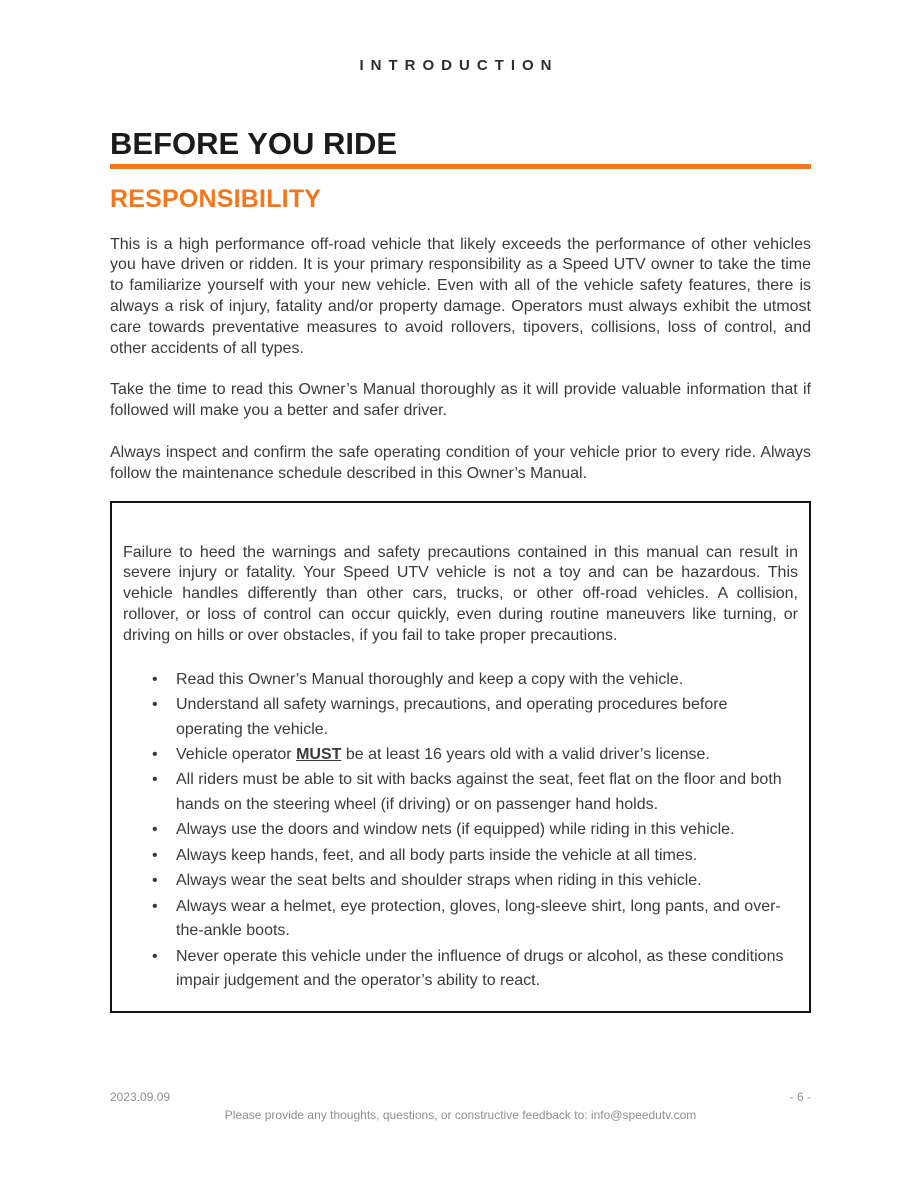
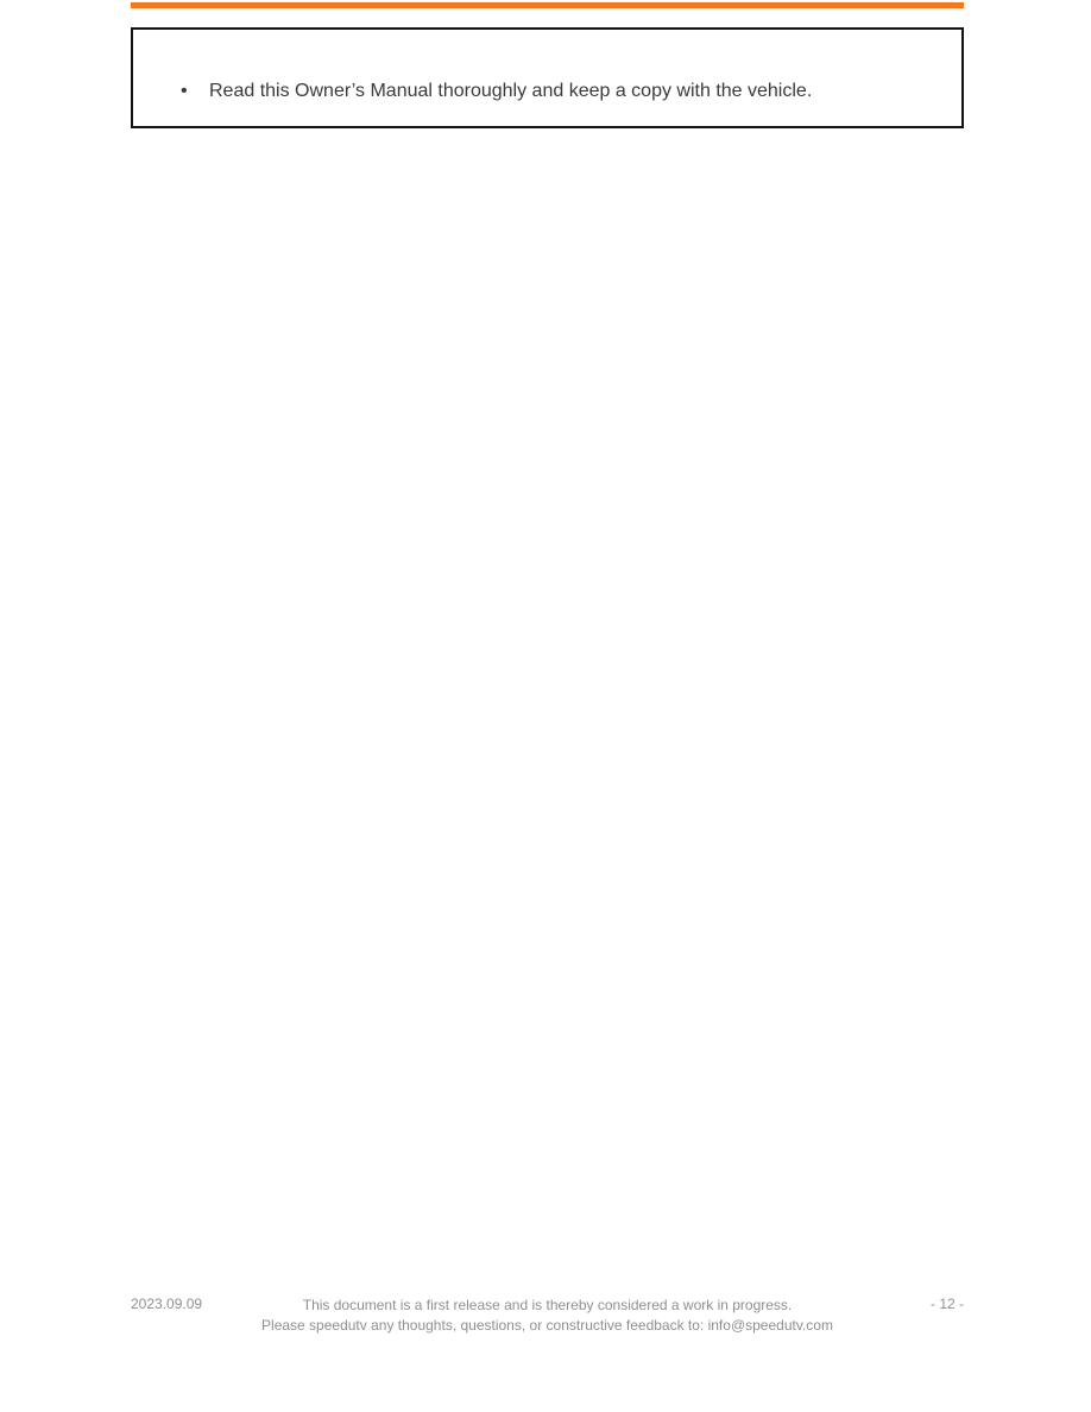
- INTRODUCTION
- BEFORE YOU RIDE
- RESPONSIBILITY
- This is a high performance off-road vehicle that likely exceeds the performance of other vehicles you have driven or ridden. It is your primary responsibility as a Speed UTV owner to take the time to familiarize yourself with your new vehicle. Even with all of the vehicle safety features, there is always a risk of injury, fatality and/or property damage. Operators must always exhibit the utmost care towards preventative measures to avoid rollovers, tipovers, collisions, loss of control, and other accidents of all types.
- Take the time to read this Owner’s Manual thoroughly as it will provide valuable information that if followed will make you a better and safer driver.
- Always inspect and confirm the safe operating condition of your vehicle prior to every ride. Always follow the maintenance schedule described in this Owner’s Manual.
- Failure to heed the warnings and safety precautions contained in this manual can result in severe injury or fatality. Your Speed UTV vehicle is not a toy and can be hazardous. This vehicle handles differently than other cars, trucks, or other off-road vehicles. A collision, rollover, or loss of control can occur quickly, even during routine maneuvers like turning, or driving on hills or over obstacles, if you fail to take proper precautions.
  Read this Owner’s Manual thoroughly and keep a copy with the vehicle.
- Understand all safety warnings, precautions, and operating procedures before operating the vehicle.
- Vehicle operator MUST be at least 16 years old with a valid driver’s license.
- All riders must be able to sit with backs against the seat, feet flat on the floor and both hands on the steering wheel (if driving) or on passenger hand holds.
- Always use the doors and window nets (if equipped) while riding in this vehicle.
- Always keep hands, feet, and all body parts inside the vehicle at all times.
- Always wear the seat belts and shoulder straps when riding in this vehicle.
- Always wear a helmet, eye protection, gloves, long-sleeve shirt, long pants, and over-the-ankle boots.
- Never operate this vehicle under the influence of drugs or alcohol, as these conditions impair judgement and the operator’s ability to react.
  2023.09.09
+ This document is a first release and is thereby considered a work in progress.
- Please provide any thoughts, questions, or constructive feedback to: info@speedutv.com
+ Please speedutv any thoughts, questions, or constructive feedback to: info@speedutv.com
- - 6 -
+ - 12 -
